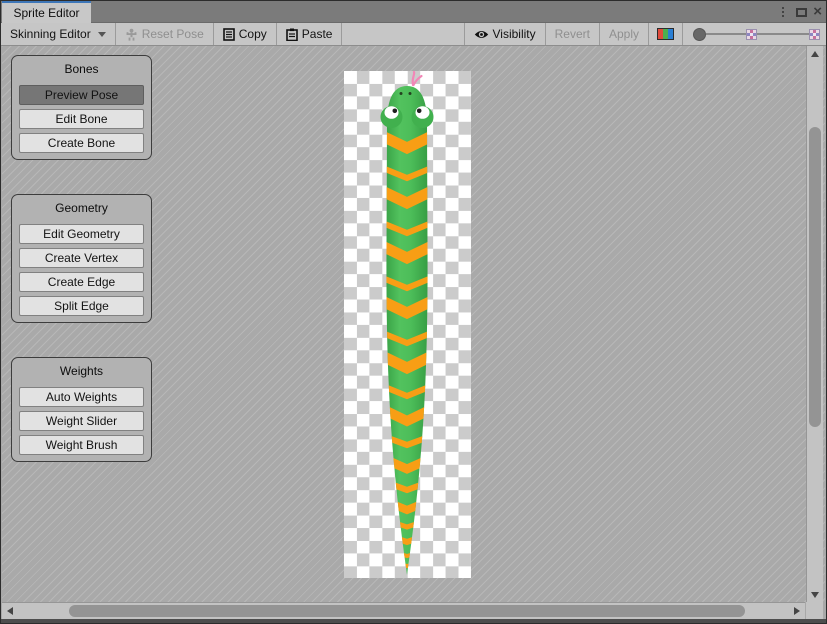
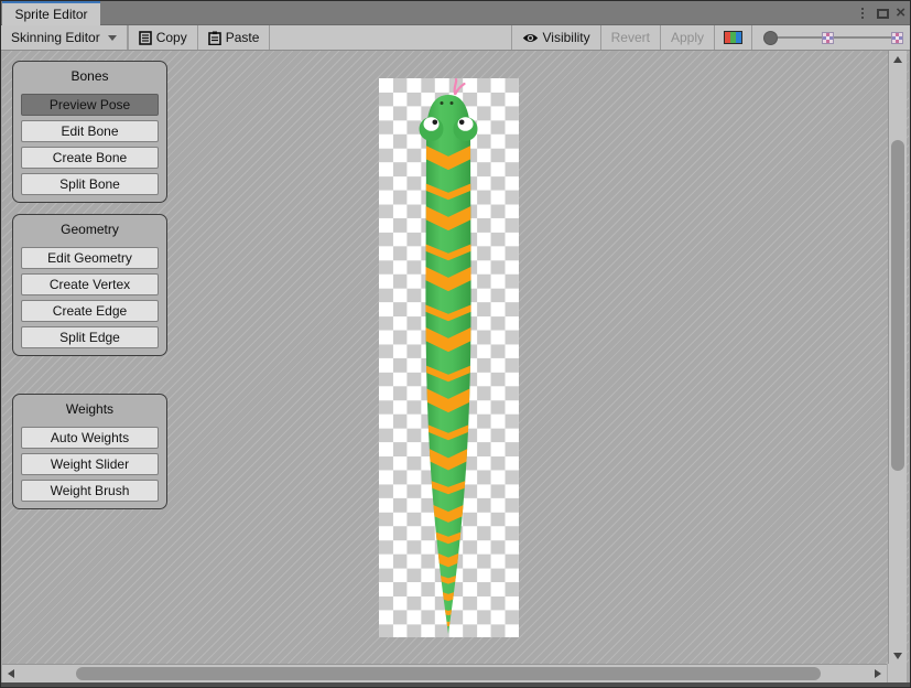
  Sprite Editor
  ×
  Skinning Editor
- Reset Pose
  Copy
  Paste
  Visibility
  Revert
  Apply
  Bones
  Preview Pose
  Edit Bone
  Create Bone
+ Split Bone
  Geometry
  Edit Geometry
  Create Vertex
  Create Edge
  Split Edge
  Weights
  Auto Weights
  Weight Slider
  Weight Brush
